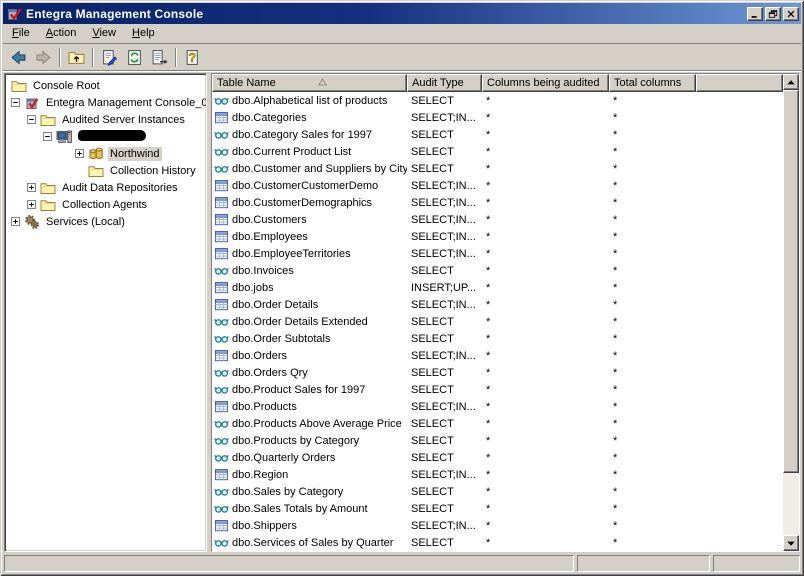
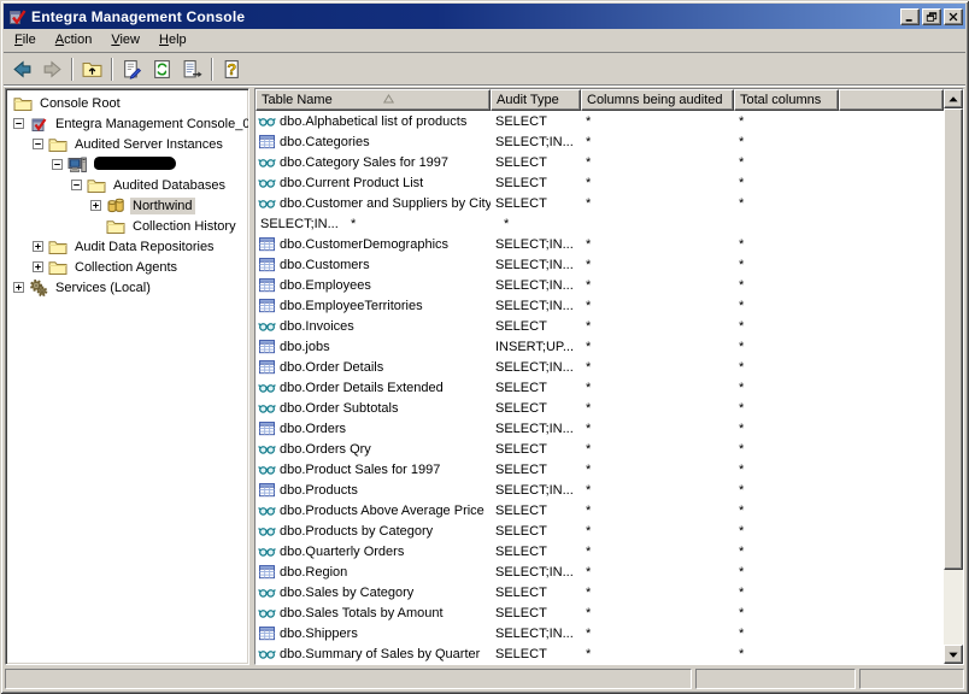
  Entegra Management Console
  File
  Action
  View
  Help
  ?
  Console Root
  Entegra Management Console_0
  Audited Server Instances
+ Audited Databases
  Northwind
  Collection History
  Audit Data Repositories
  Collection Agents
  Services (Local)
  Table Name
  Audit Type
  Columns being audited
  Total columns
  dbo.Alphabetical list of products
  SELECT
  *
  *
  dbo.Categories
  SELECT;IN...
  *
  *
  dbo.Category Sales for 1997
  SELECT
  *
  *
  dbo.Current Product List
  SELECT
  *
  *
  dbo.Customer and Suppliers by City
  SELECT
  *
  *
- dbo.CustomerCustomerDemo
  SELECT;IN...
  *
  *
  dbo.CustomerDemographics
  SELECT;IN...
  *
  *
  dbo.Customers
  SELECT;IN...
  *
  *
  dbo.Employees
  SELECT;IN...
  *
  *
  dbo.EmployeeTerritories
  SELECT;IN...
  *
  *
  dbo.Invoices
  SELECT
  *
  *
  dbo.jobs
  INSERT;UP...
  *
  *
  dbo.Order Details
  SELECT;IN...
  *
  *
  dbo.Order Details Extended
  SELECT
  *
  *
  dbo.Order Subtotals
  SELECT
  *
  *
  dbo.Orders
  SELECT;IN...
  *
  *
  dbo.Orders Qry
  SELECT
  *
  *
  dbo.Product Sales for 1997
  SELECT
  *
  *
  dbo.Products
  SELECT;IN...
  *
  *
  dbo.Products Above Average Price
  SELECT
  *
  *
  dbo.Products by Category
  SELECT
  *
  *
  dbo.Quarterly Orders
  SELECT
  *
  *
  dbo.Region
  SELECT;IN...
  *
  *
  dbo.Sales by Category
  SELECT
  *
  *
  dbo.Sales Totals by Amount
  SELECT
  *
  *
  dbo.Shippers
  SELECT;IN...
  *
  *
- dbo.Services of Sales by Quarter
+ dbo.Summary of Sales by Quarter
  SELECT
  *
  *
